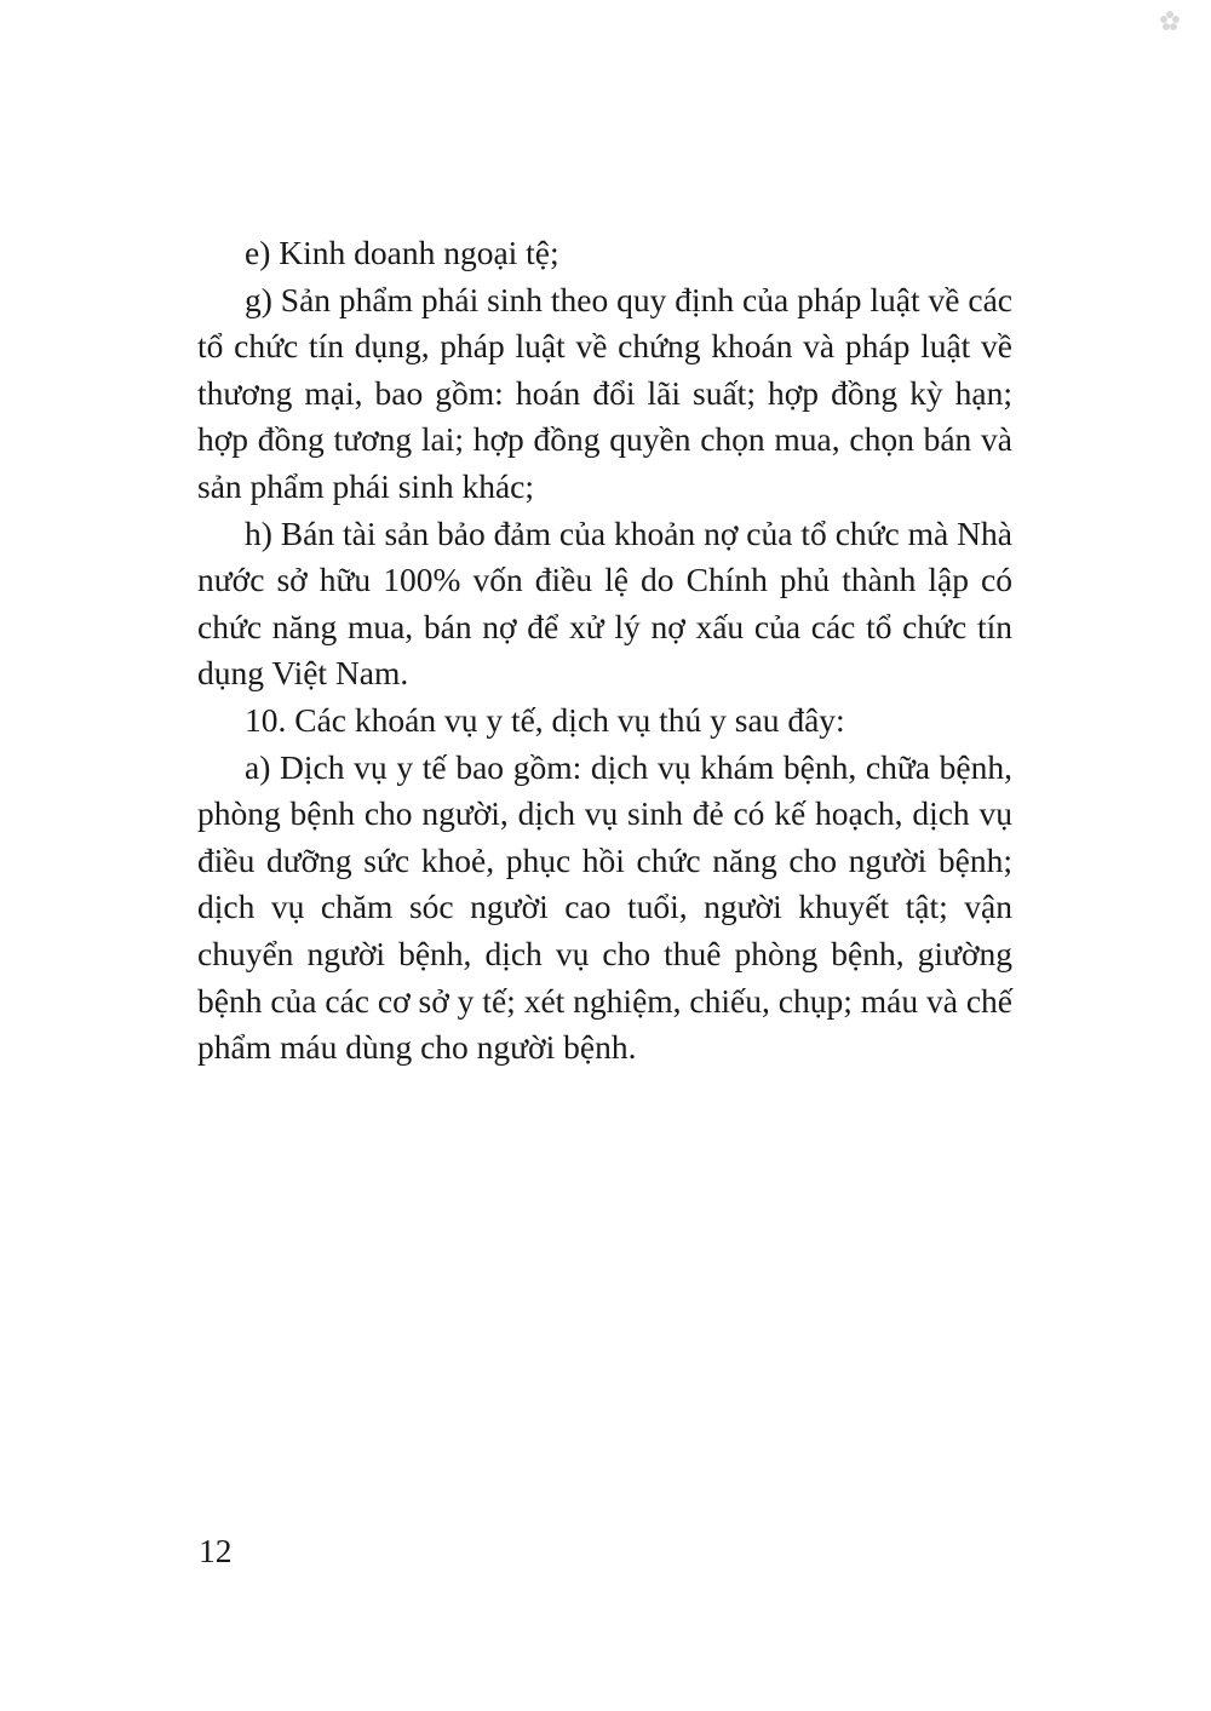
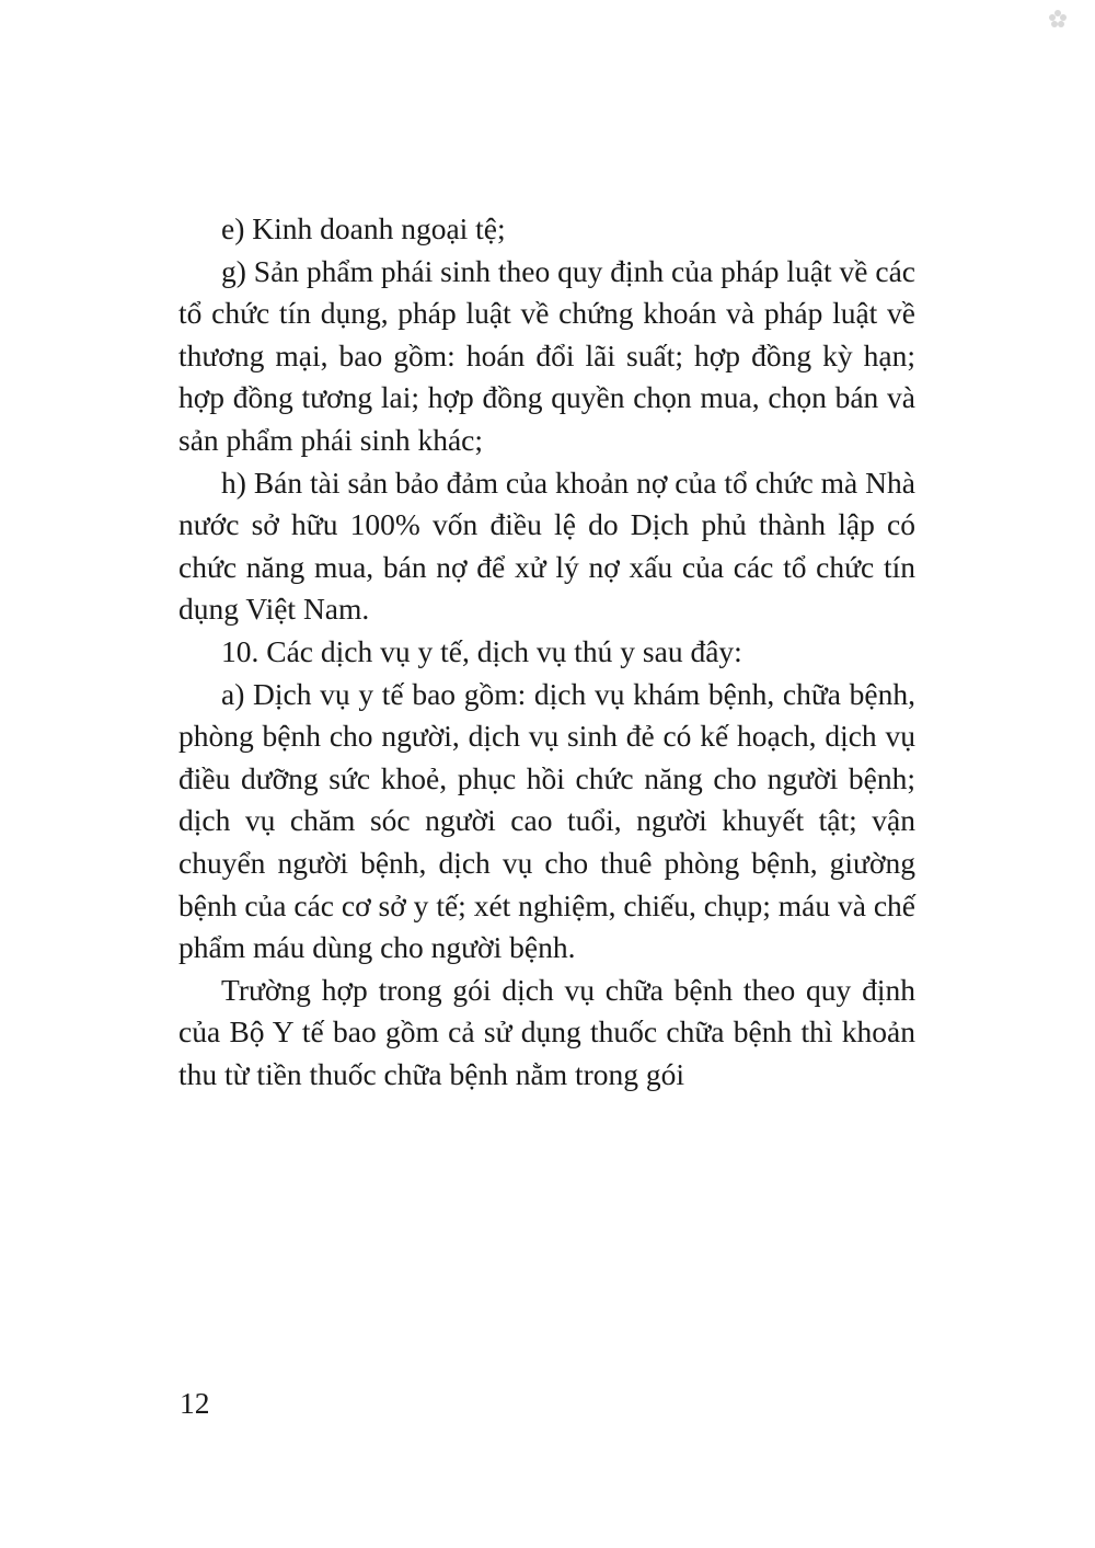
  e) Kinh doanh ngoại tệ;
  g) Sản phẩm phái sinh theo quy định của pháp luật về các tổ chức tín dụng, pháp luật về chứng khoán và pháp luật về thương mại, bao gồm: hoán đổi lãi suất; hợp đồng kỳ hạn; hợp đồng tương lai; hợp đồng quyền chọn mua, chọn bán và sản phẩm phái sinh khác;
- h) Bán tài sản bảo đảm của khoản nợ của tổ chức mà Nhà nước sở hữu 100% vốn điều lệ do Chính phủ thành lập có chức năng mua, bán nợ để xử lý nợ xấu của các tổ chức tín dụng Việt Nam.
+ h) Bán tài sản bảo đảm của khoản nợ của tổ chức mà Nhà nước sở hữu 100% vốn điều lệ do Dịch phủ thành lập có chức năng mua, bán nợ để xử lý nợ xấu của các tổ chức tín dụng Việt Nam.
- 10. Các khoán vụ y tế, dịch vụ thú y sau đây:
+ 10. Các dịch vụ y tế, dịch vụ thú y sau đây:
  a) Dịch vụ y tế bao gồm: dịch vụ khám bệnh, chữa bệnh, phòng bệnh cho người, dịch vụ sinh đẻ có kế hoạch, dịch vụ điều dưỡng sức khoẻ, phục hồi chức năng cho người bệnh; dịch vụ chăm sóc người cao tuổi, người khuyết tật; vận chuyển người bệnh, dịch vụ cho thuê phòng bệnh, giường bệnh của các cơ sở y tế; xét nghiệm, chiếu, chụp; máu và chế phẩm máu dùng cho người bệnh.
+ Trường hợp trong gói dịch vụ chữa bệnh theo quy định của Bộ Y tế bao gồm cả sử dụng thuốc chữa bệnh thì khoản thu từ tiền thuốc chữa bệnh nằm trong gói
  12
